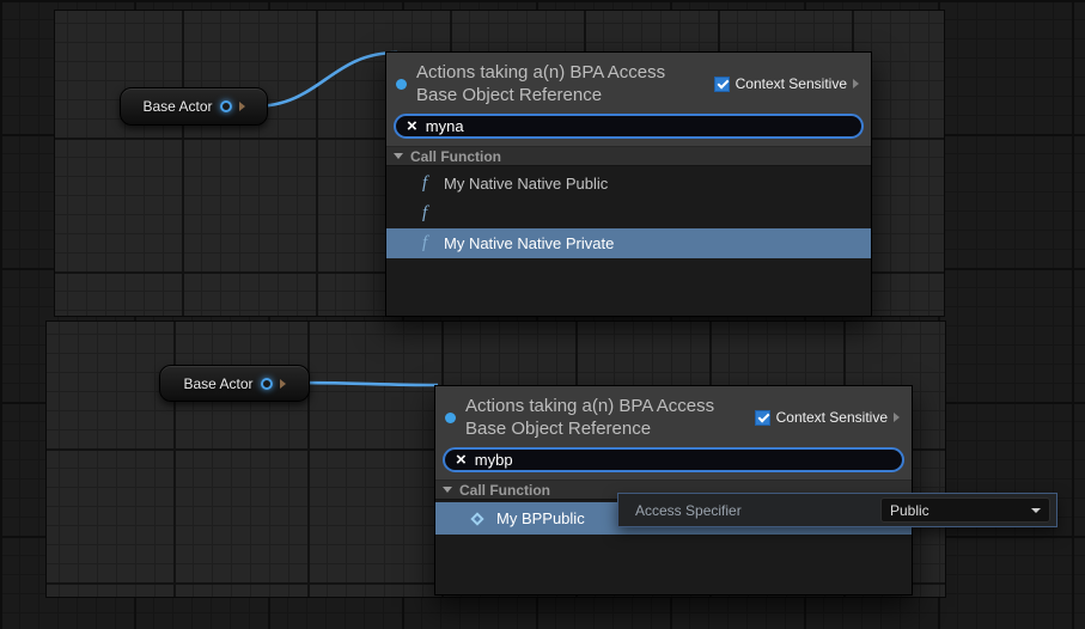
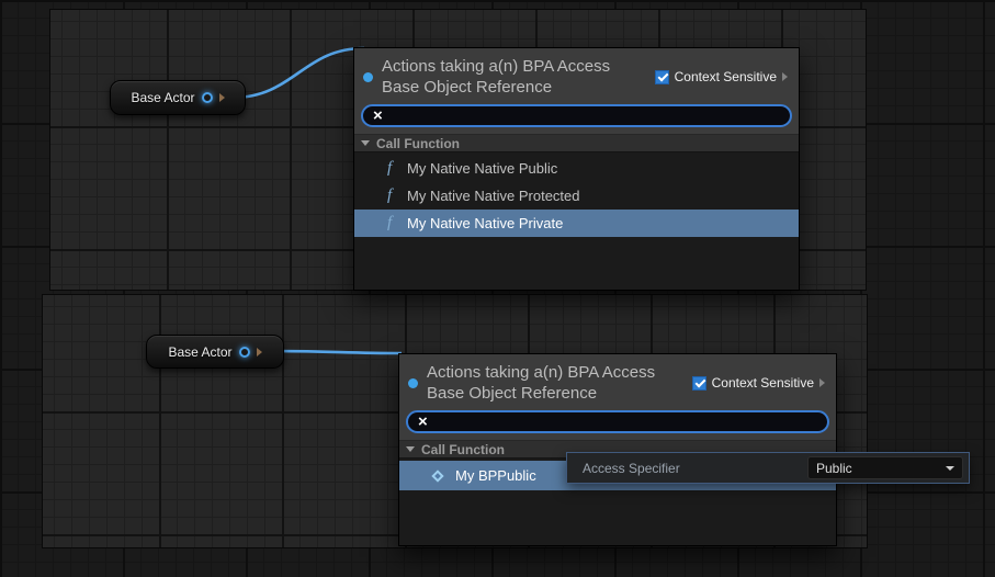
  Base Actor
  Base Actor
  Actions taking a(n) BPA Access
  Base Object Reference
  Context Sensitive
  ×
- myna
  Call Function
  f
  My Native Native Public
  f
+ My Native Native Protected
  f
  My Native Native Private
  Actions taking a(n) BPA Access
  Base Object Reference
  Context Sensitive
  ×
- mybp
  Call Function
  My BPPublic
  Access Specifier
  Public
